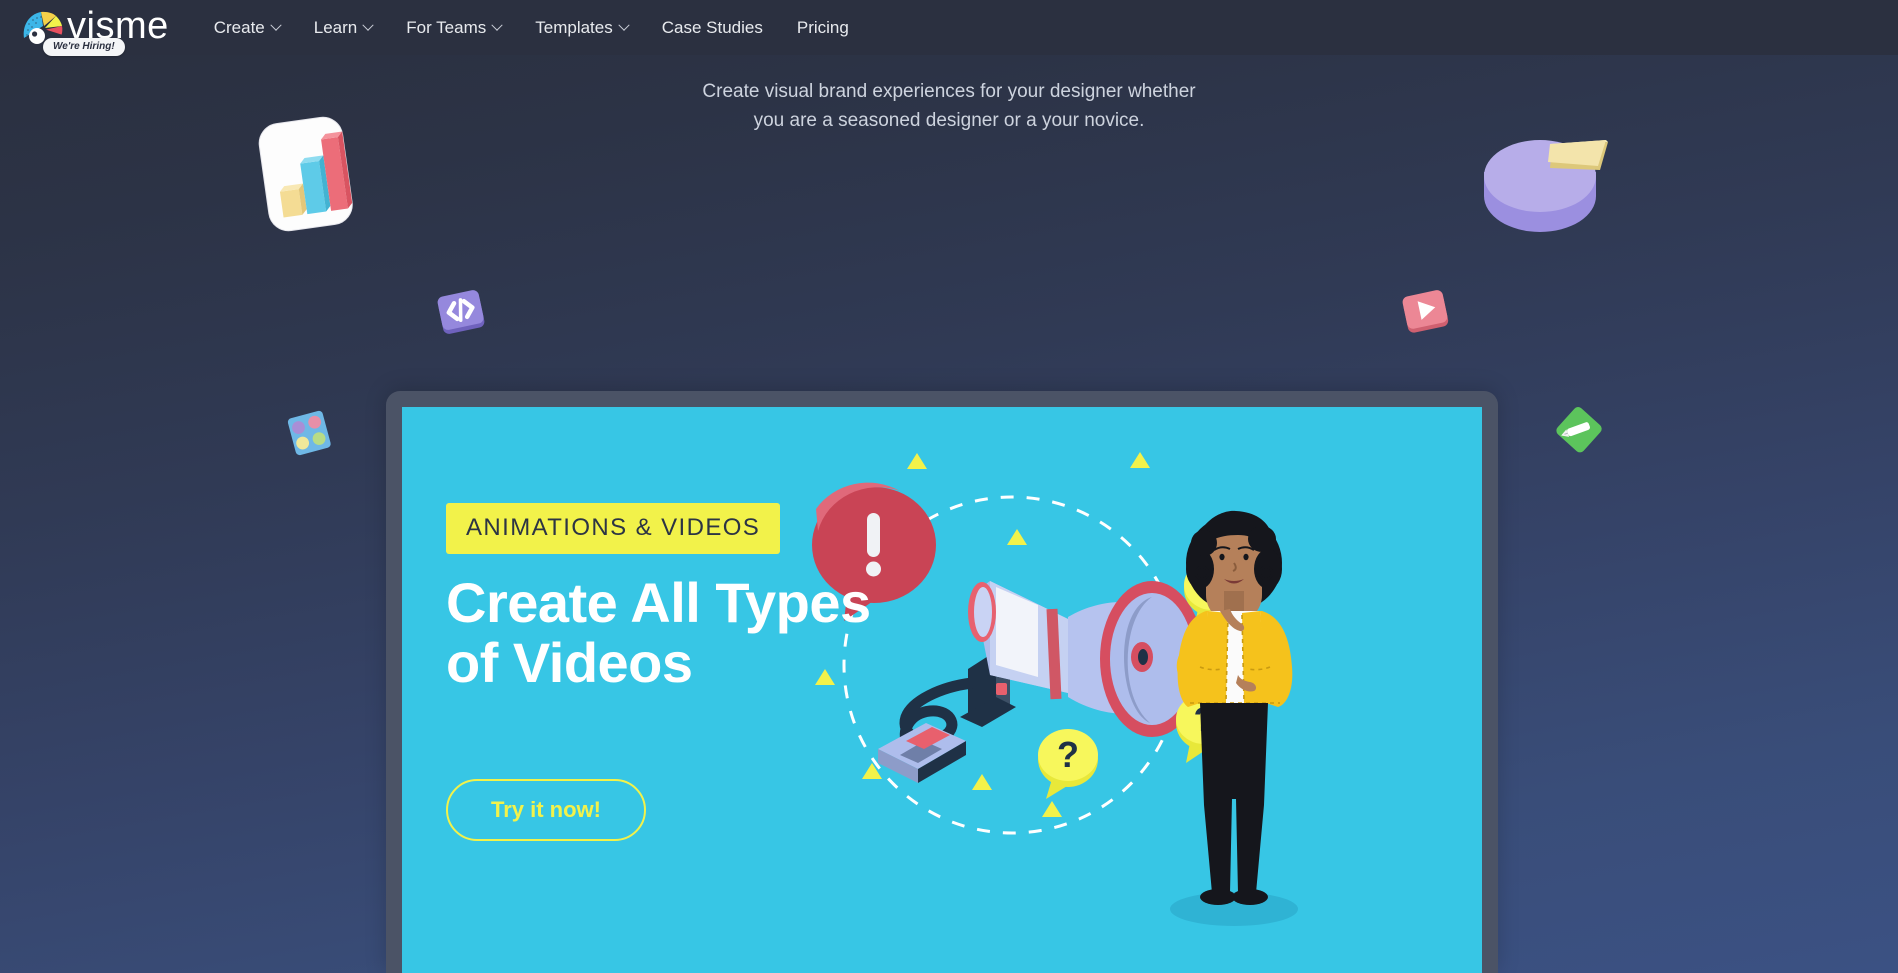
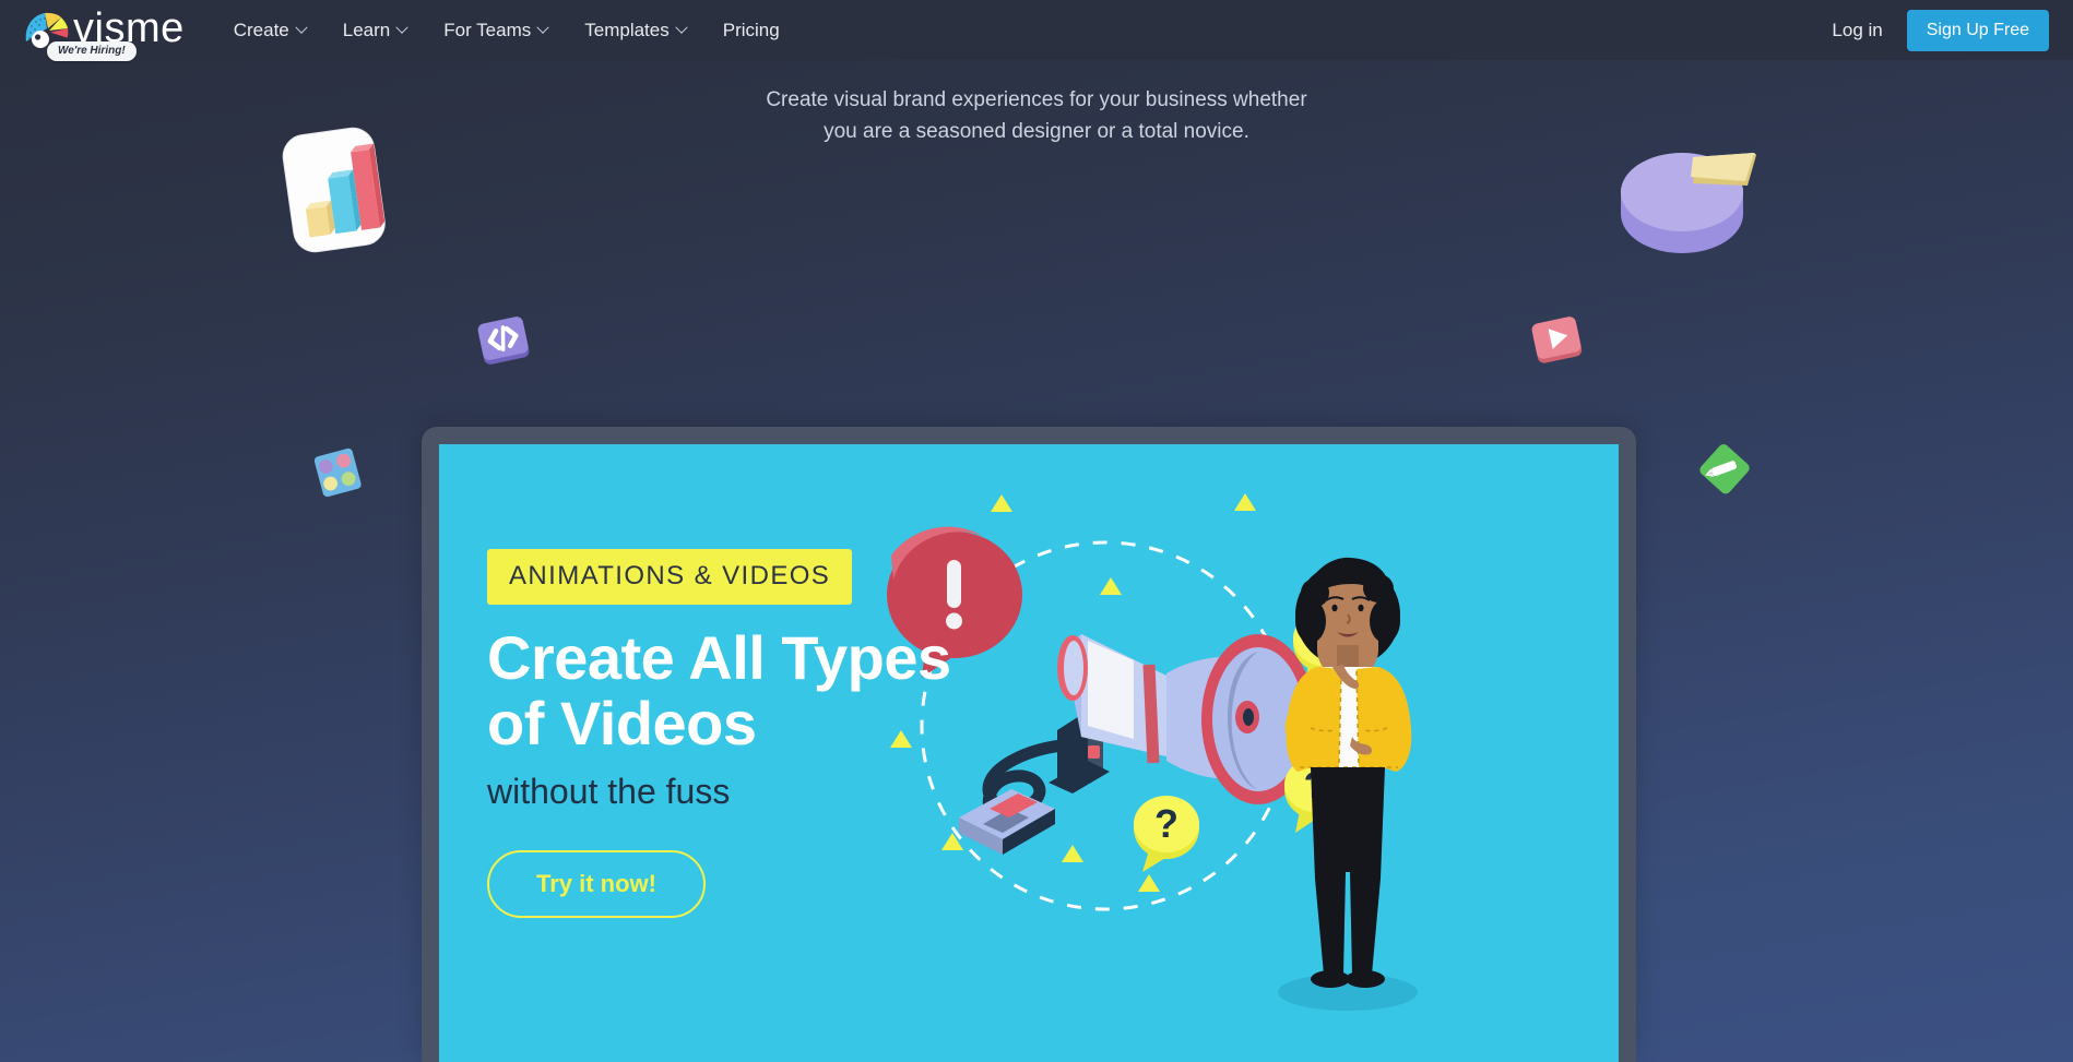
  visme
  We're Hiring!
  Create
  Learn
  For Teams
  Templates
- Case Studies
  Pricing
+ Log in
+ Sign Up Free
- Create visual brand experiences for your designer whether
+ Create visual brand experiences for your business whether
- you are a seasoned designer or a your novice.
+ you are a seasoned designer or a total novice.
  ?
  ANIMATIONS & VIDEOS
  Create All Types
  of Videos
+ without the fuss
  Try it now!
